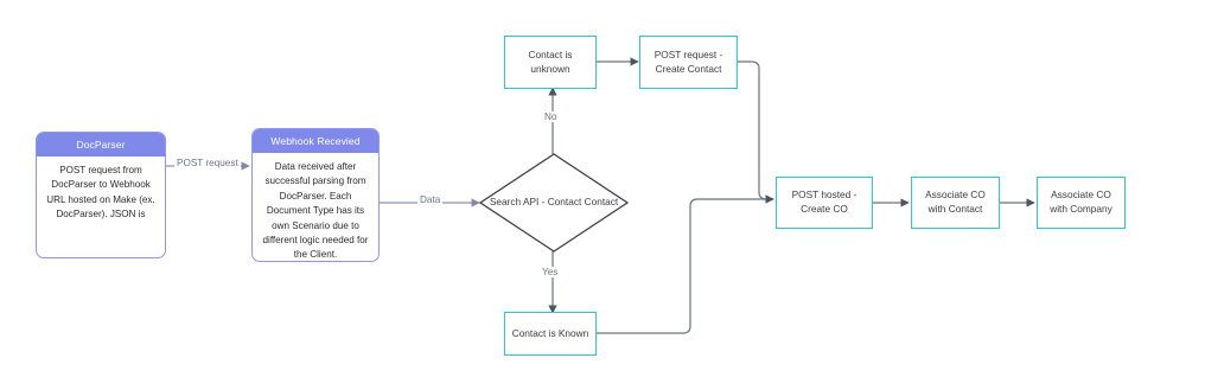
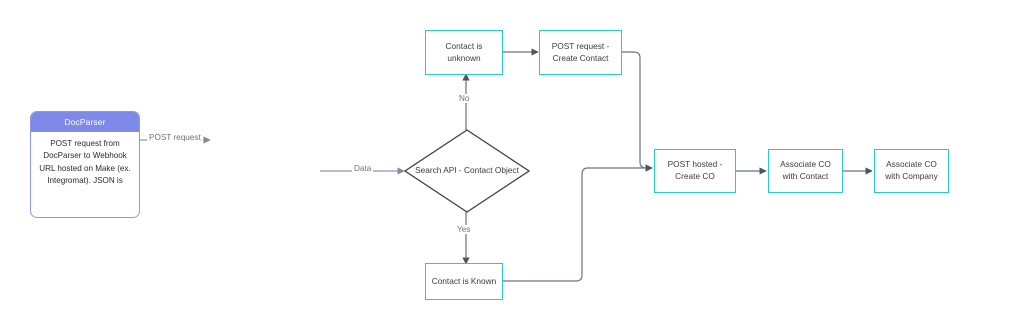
  POST request
  Data
  No
  Yes
  DocParser
- POST request from DocParser to Webhook URL hosted on Make (ex. DocParser). JSON is
+ POST request from DocParser to Webhook URL hosted on Make (ex. Integromat). JSON is
- Webhook Recevied
- Data received after successful parsing from DocParser. Each Document Type has its own Scenario due to different logic needed for the Client.
- Search API - Contact Contact
+ Search API - Contact Object
  Contact is unknown
  POST request - Create Contact
  Contact is Known
  POST hosted - Create CO
  Associate CO with Contact
  Associate CO with Company
